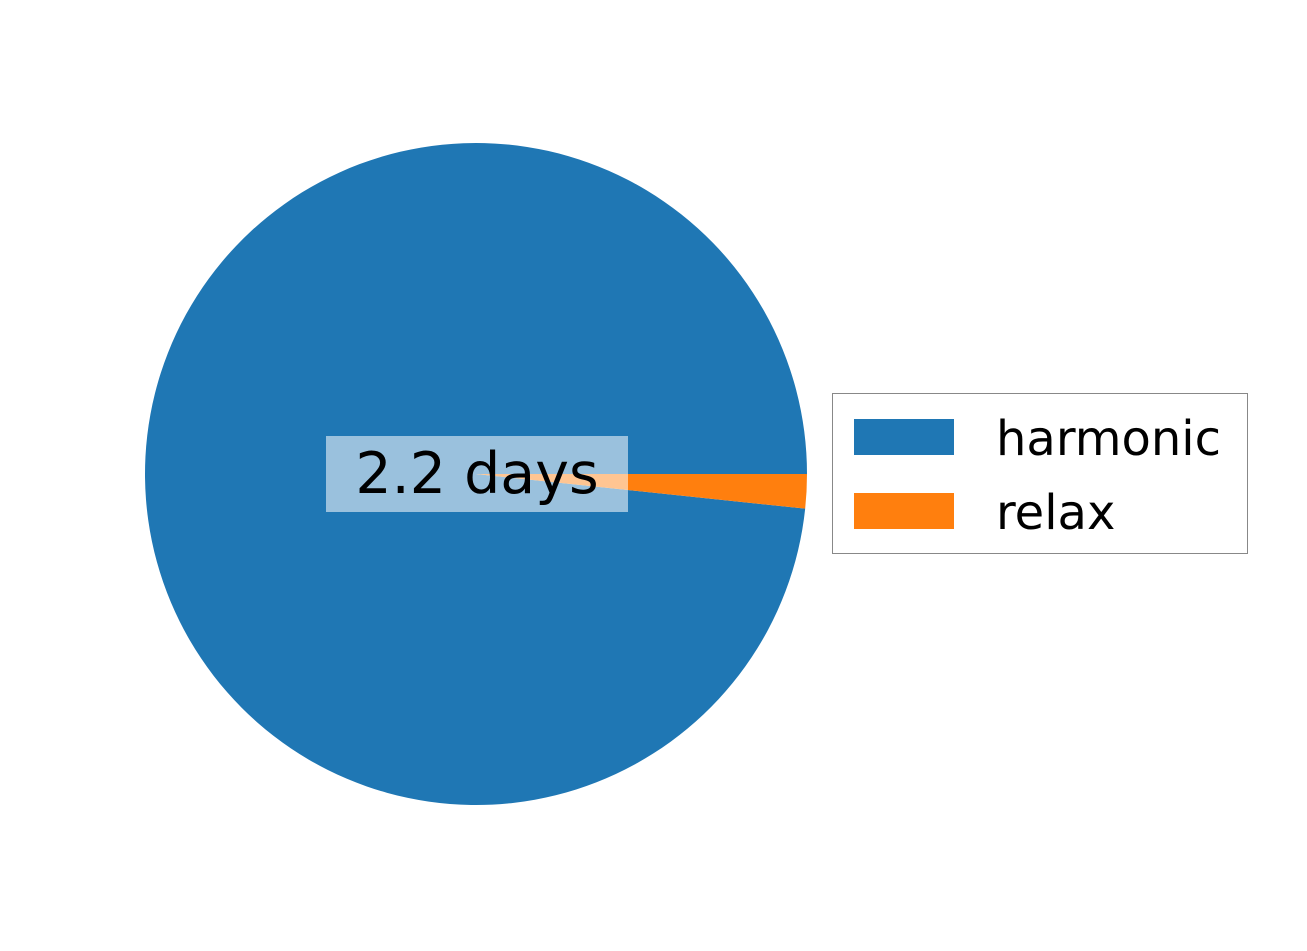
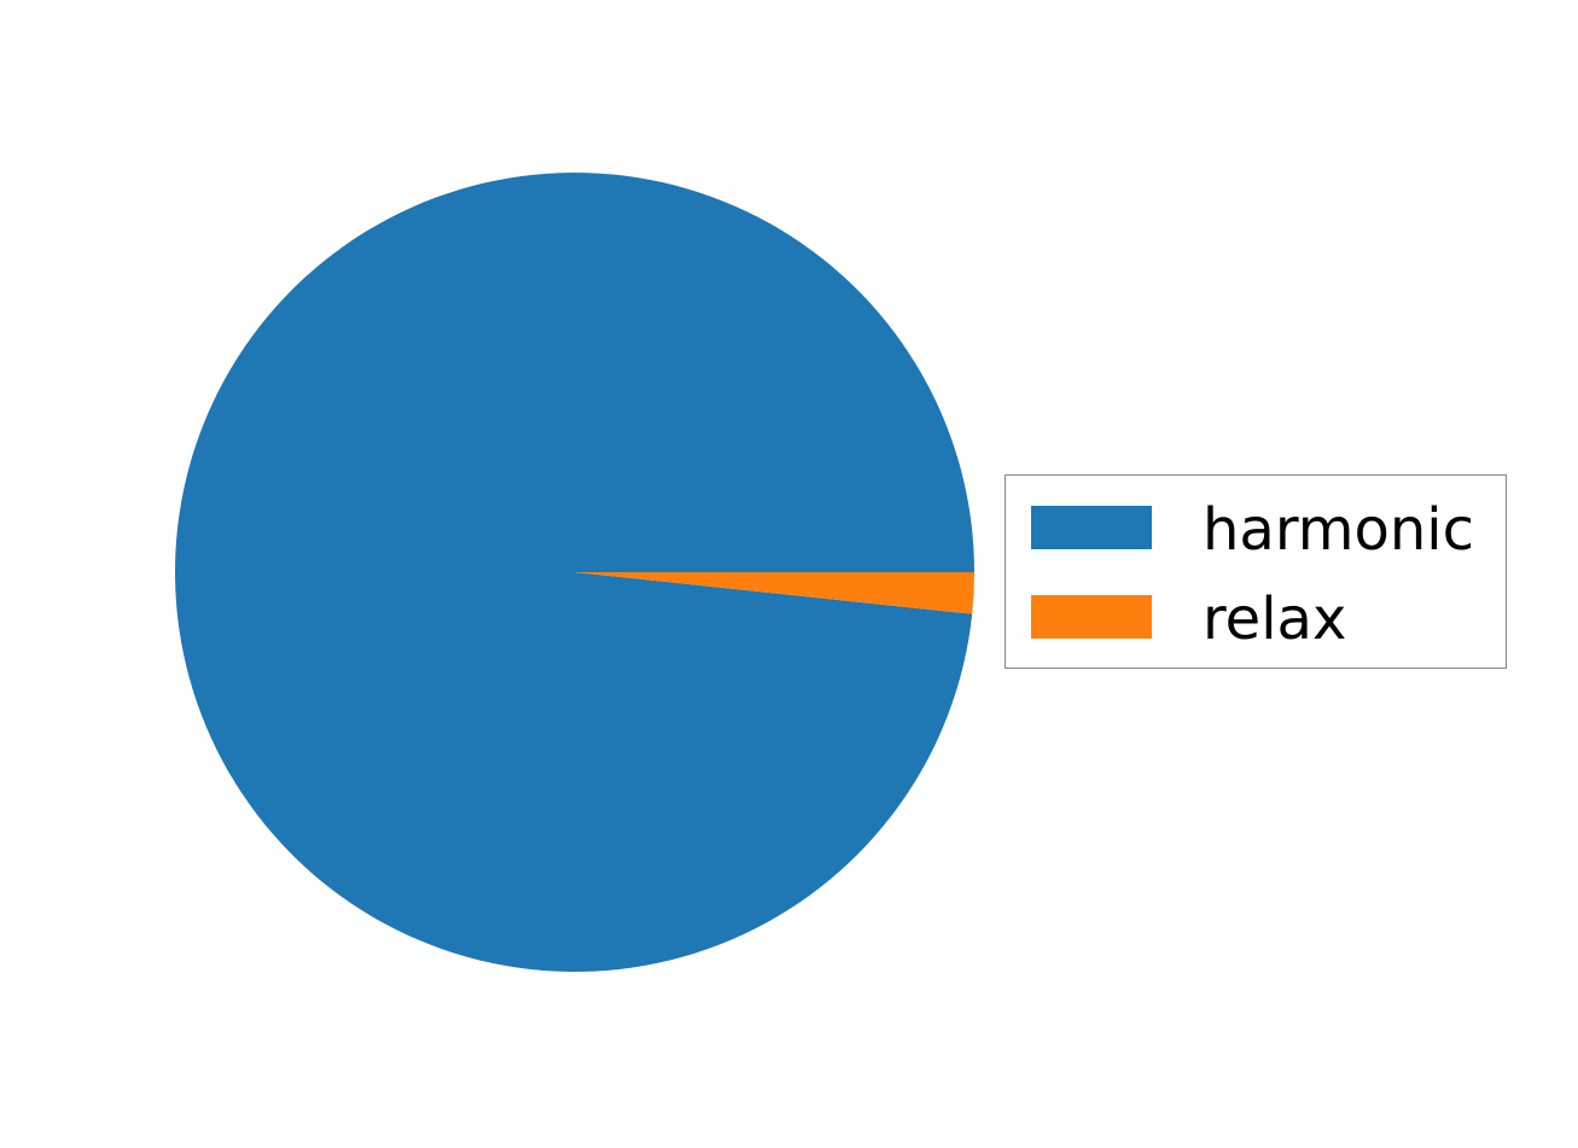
- 2.2 days
  harmonic
  relax
